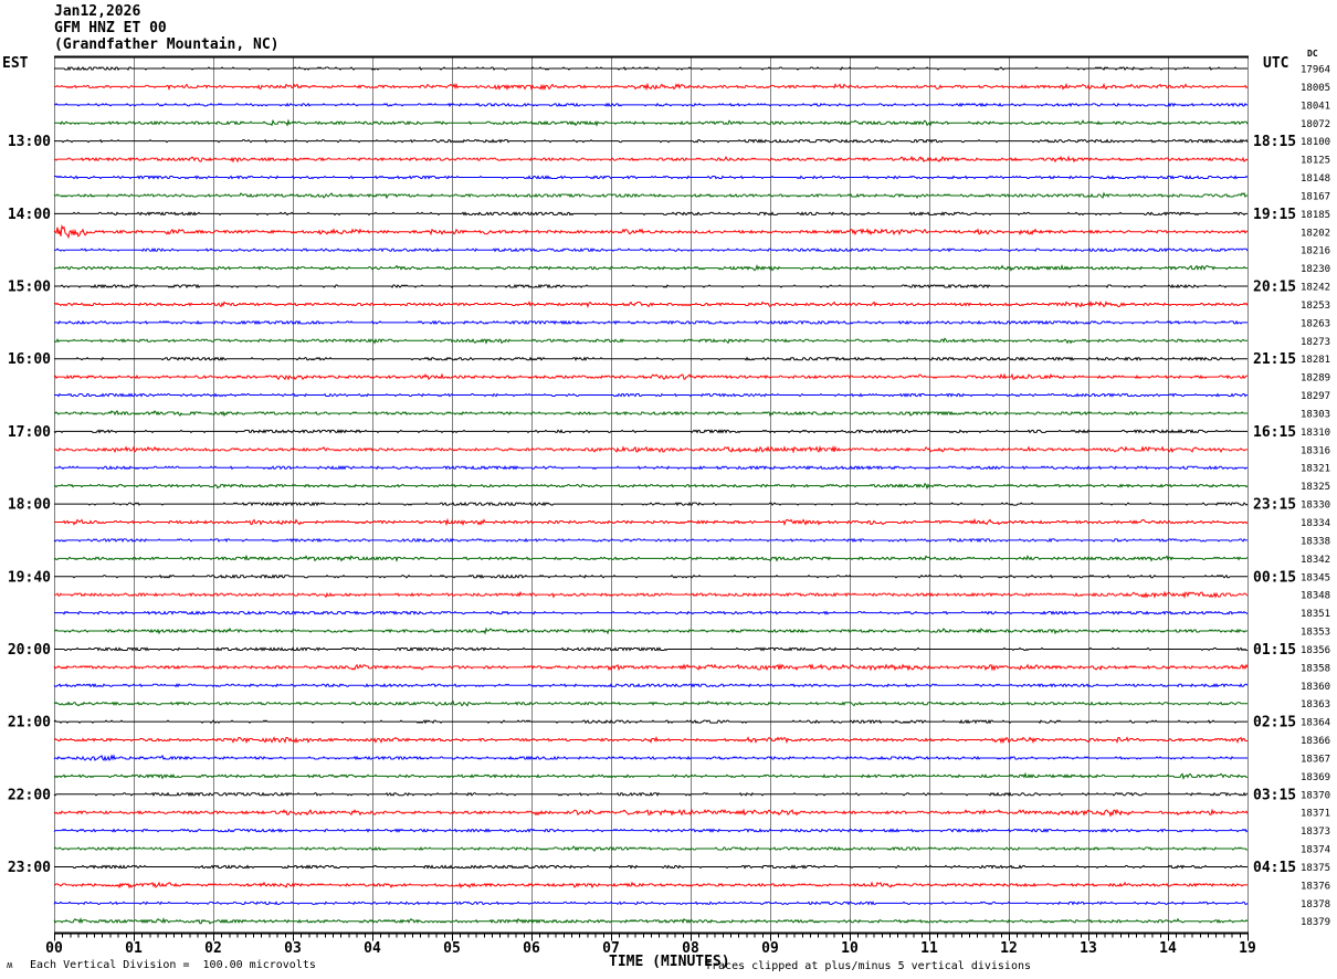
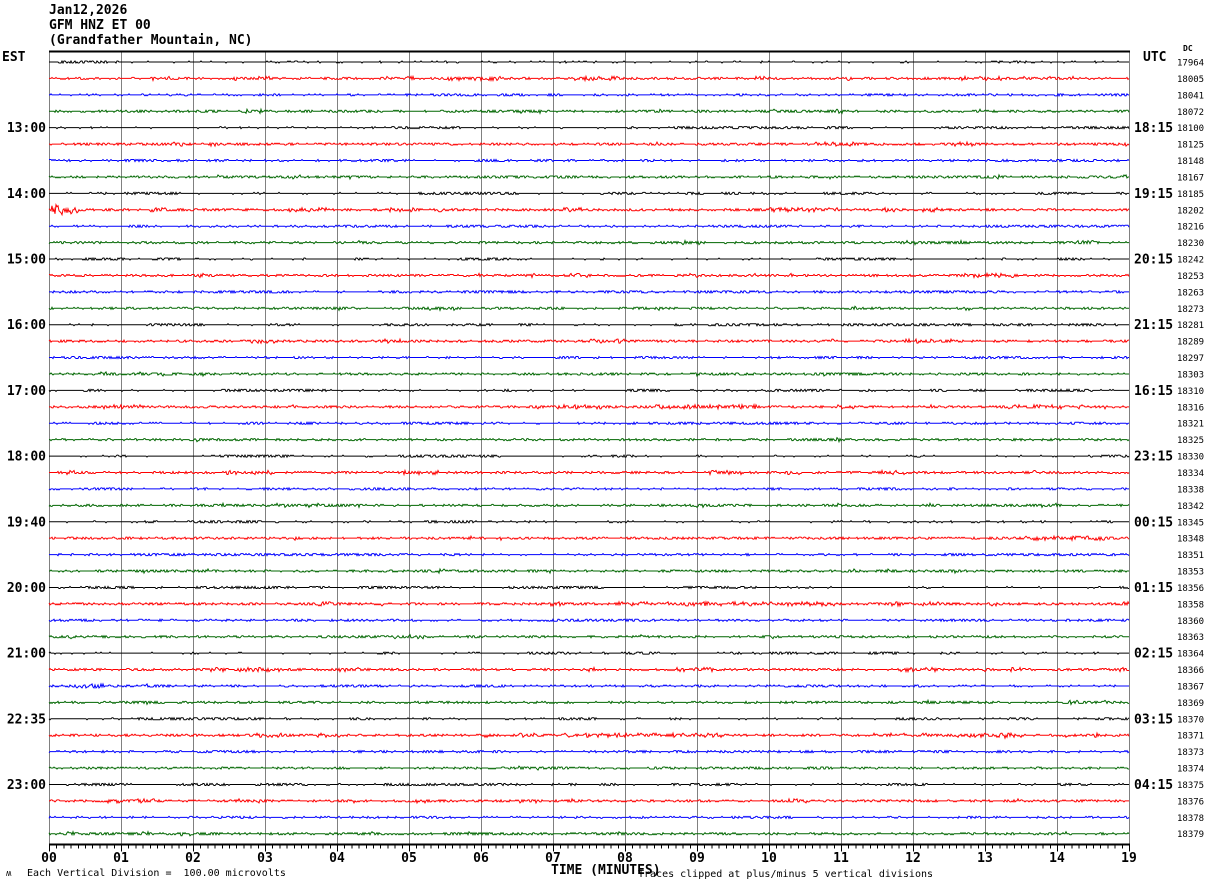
  Jan12,2026
  GFM HNZ ET 00
  (Grandfather Mountain, NC)
  EST
  UTC
  DC
  00
  01
  02
  03
  04
  05
  06
  07
  08
  09
  10
  11
  12
  13
  14
  19
  17964
  18005
  18041
  18072
  18100
  13:00
  18:15
  18125
  18148
  18167
  18185
  14:00
  19:15
  18202
  18216
  18230
  18242
  15:00
  20:15
  18253
  18263
  18273
  18281
  16:00
  21:15
  18289
  18297
  18303
  18310
  17:00
  16:15
  18316
  18321
  18325
  18330
  18:00
  23:15
  18334
  18338
  18342
  18345
  19:40
  00:15
  18348
  18351
  18353
  18356
  20:00
  01:15
  18358
  18360
  18363
  18364
  21:00
  02:15
  18366
  18367
  18369
  18370
- 22:00
+ 22:35
  03:15
  18371
  18373
  18374
  18375
  23:00
  04:15
  18376
  18378
  18379
  TIME (MINUTES)
  Each Vertical Division = 100.00 microvolts
  Traces clipped at plus/minus 5 vertical divisions
  ʍ
